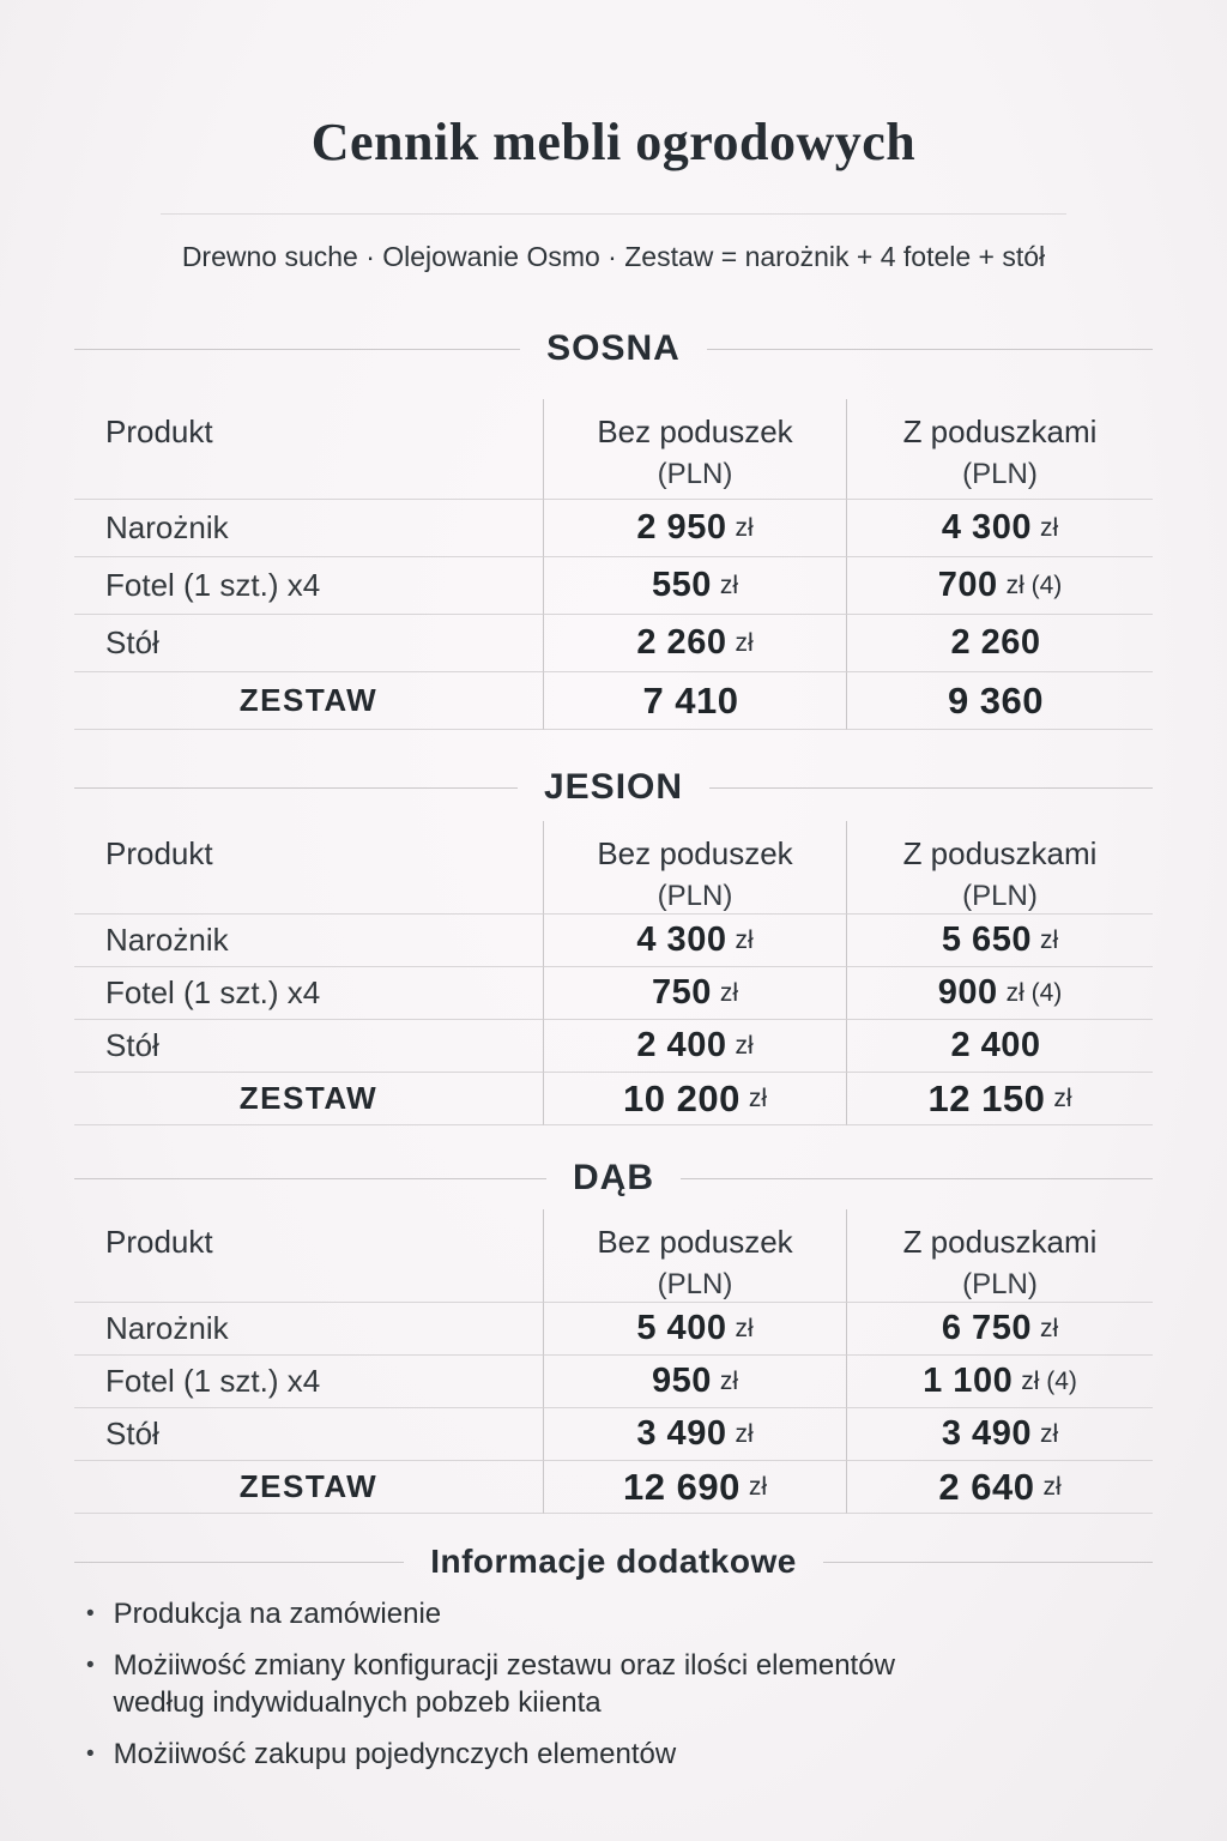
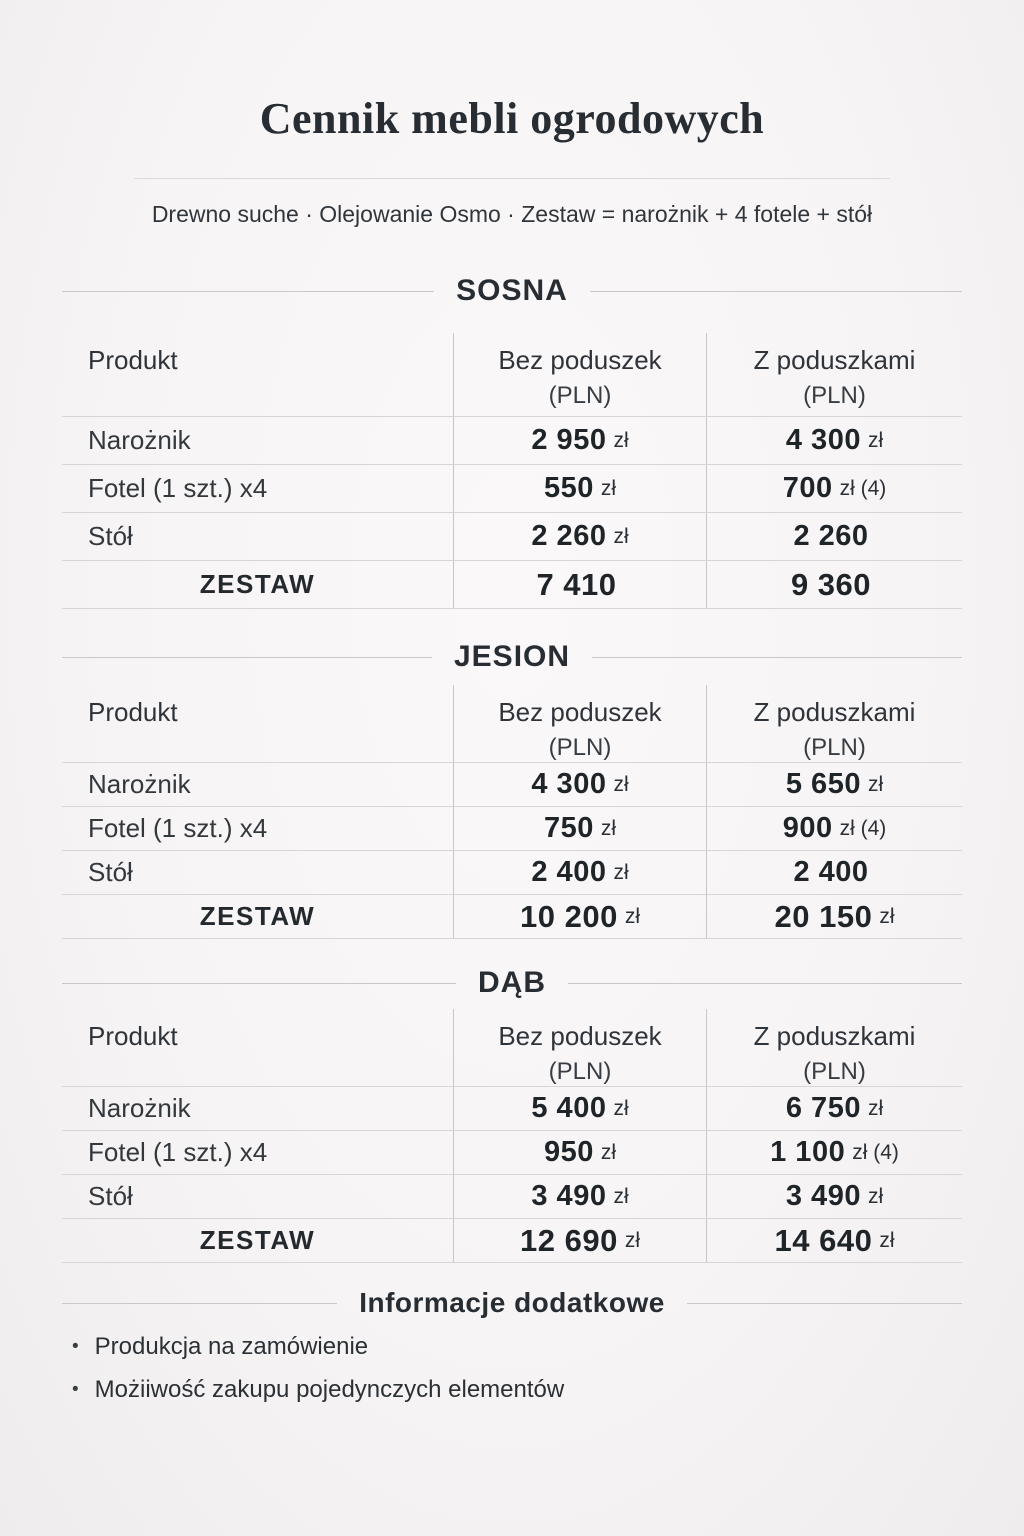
  Cennik mebli ogrodowych
  Drewno suche · Olejowanie Osmo · Zestaw = narożnik + 4 fotele + stół
  SOSNA
  Produkt
  Bez poduszek
  (PLN)
  Z poduszkami
  (PLN)
  Narożnik
  2 950
  zł
  4 300
  zł
  Fotel (1 szt.) x4
  550
  zł
  700
  zł (4)
  Stół
  2 260
  zł
  2 260
  ZESTAW
  7 410
  9 360
  JESION
  Produkt
  Bez poduszek
  (PLN)
  Z poduszkami
  (PLN)
  Narożnik
  4 300
  zł
  5 650
  zł
  Fotel (1 szt.) x4
  750
  zł
  900
  zł (4)
  Stół
  2 400
  zł
  2 400
  ZESTAW
  10 200
  zł
- 12 150
+ 20 150
  zł
  DĄB
  Produkt
  Bez poduszek
  (PLN)
  Z poduszkami
  (PLN)
  Narożnik
  5 400
  zł
  6 750
  zł
  Fotel (1 szt.) x4
  950
  zł
  1 100
  zł (4)
  Stół
  3 490
  zł
  3 490
  zł
  ZESTAW
  12 690
  zł
- 2 640
+ 14 640
  zł
  Informacje dodatkowe
  Produkcja na zamówienie
- Możiiwość zmiany konfiguracji zestawu oraz ilości elementów według indywidualnych pobzeb kiienta
  Możiiwość zakupu pojedynczych elementów
